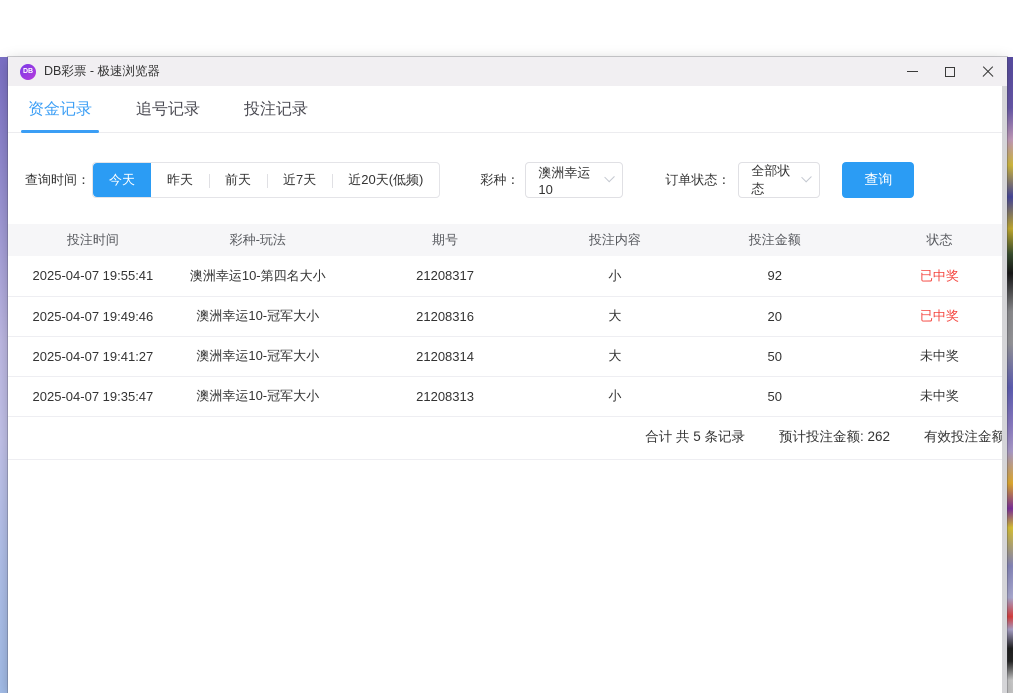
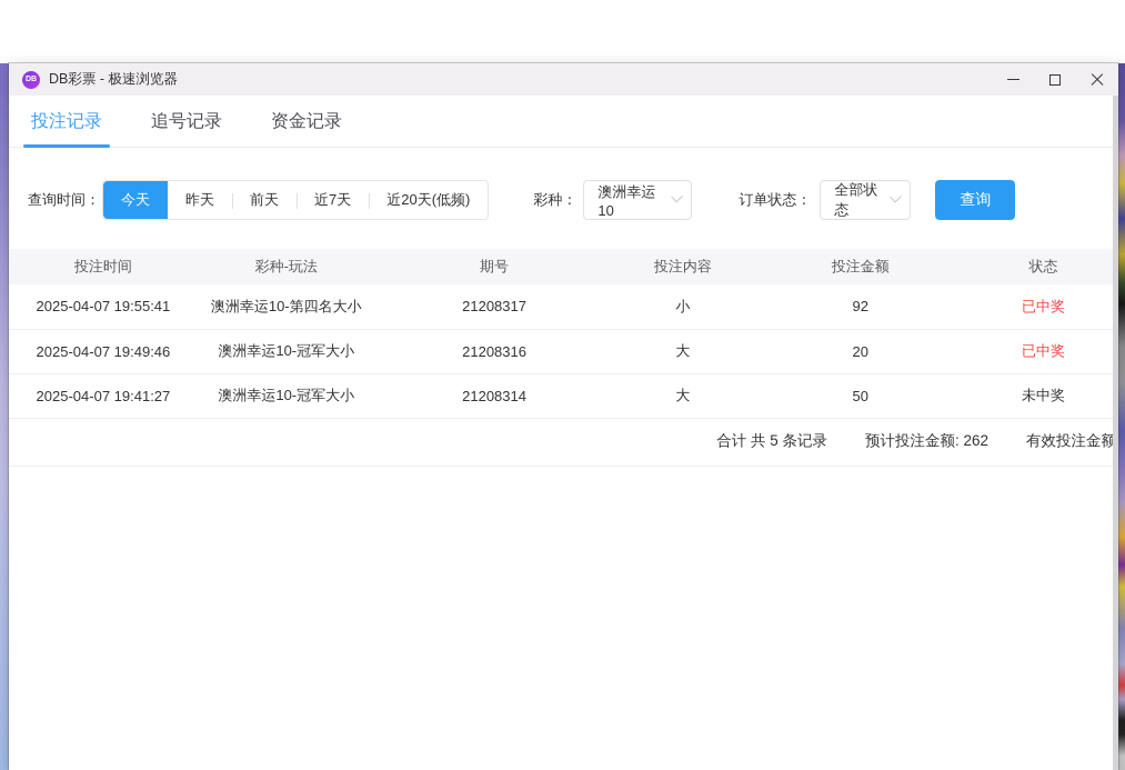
  DB彩票 - 极速浏览器
- 资金记录
+ 投注记录
  追号记录
- 投注记录
+ 资金记录
  查询时间：
  今天
  昨天
  前天
  近7天
  近20天(低频)
  彩种：
  澳洲幸运10
  订单状态：
  全部状态
  查询
  投注时间	彩种-玩法	期号	投注内容	投注金额	状态
  2025-04-07 19:55:41	澳洲幸运10-第四名大小	21208317	小	92	已中奖
  2025-04-07 19:49:46	澳洲幸运10-冠军大小	21208316	大	20	已中奖
  2025-04-07 19:41:27	澳洲幸运10-冠军大小	21208314	大	50	未中奖
- 2025-04-07 19:35:47	澳洲幸运10-冠军大小	21208313	小	50	未中奖
  合计 共 5 条记录
  预计投注金额: 262
  有效投注金额
